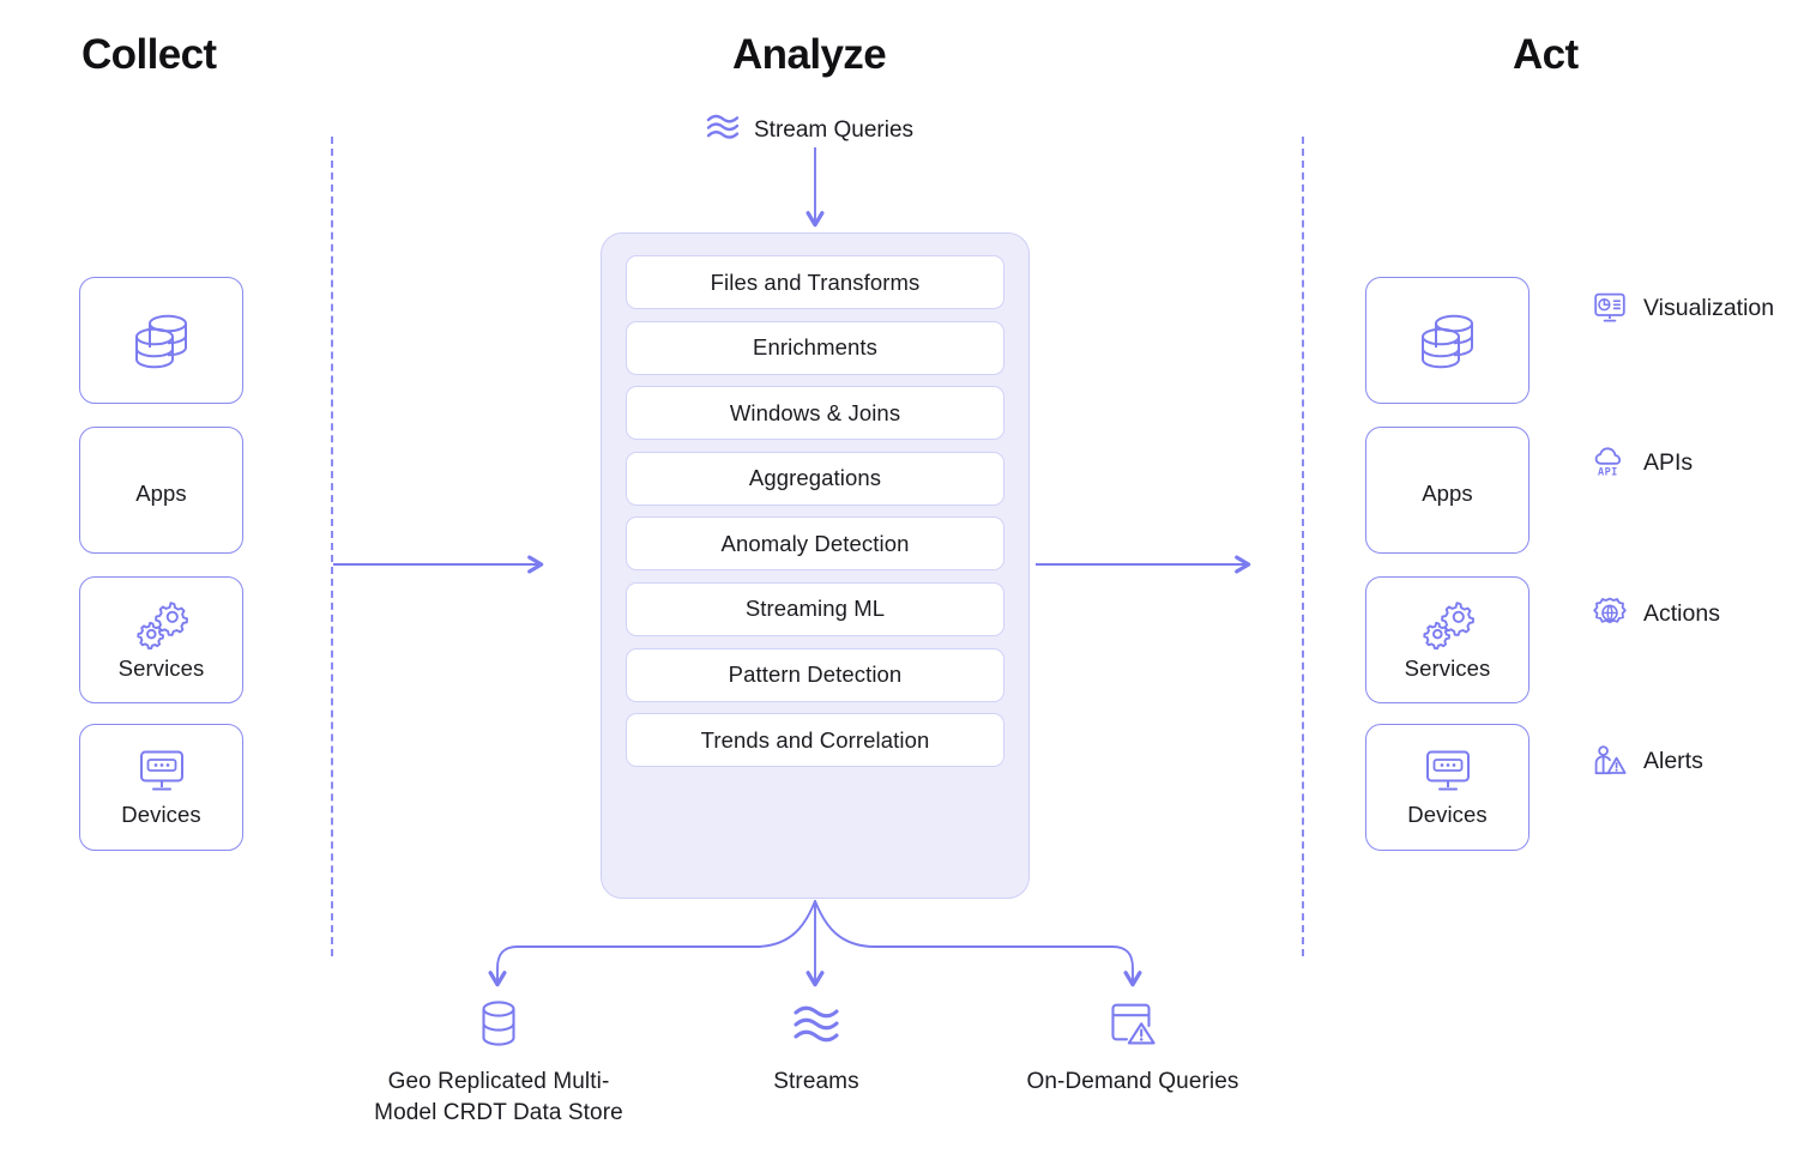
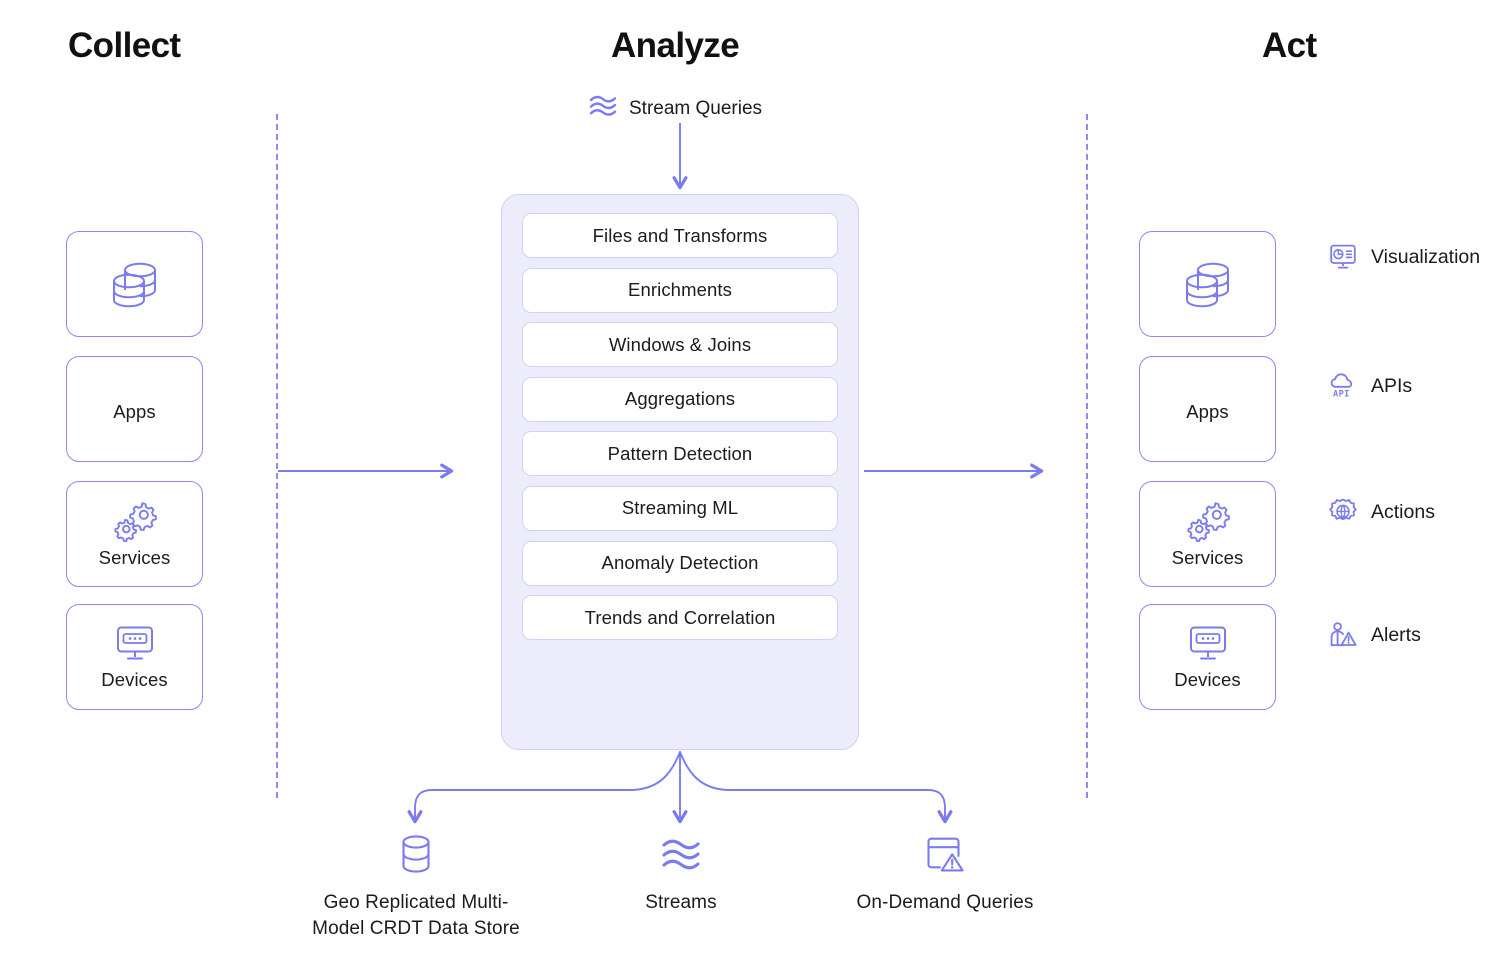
  Collect
  Analyze
  Act
  Apps
  Services
  Devices
  Stream Queries
  Files and Transforms
  Enrichments
  Windows & Joins
  Aggregations
- Anomaly Detection
+ Pattern Detection
  Streaming ML
- Pattern Detection
+ Anomaly Detection
  Trends and Correlation
  Geo Replicated Multi-Model CRDT Data Store
  Streams
  On-Demand Queries
  Apps
  Services
  Devices
  Visualization
  API
  APIs
  Actions
  Alerts
